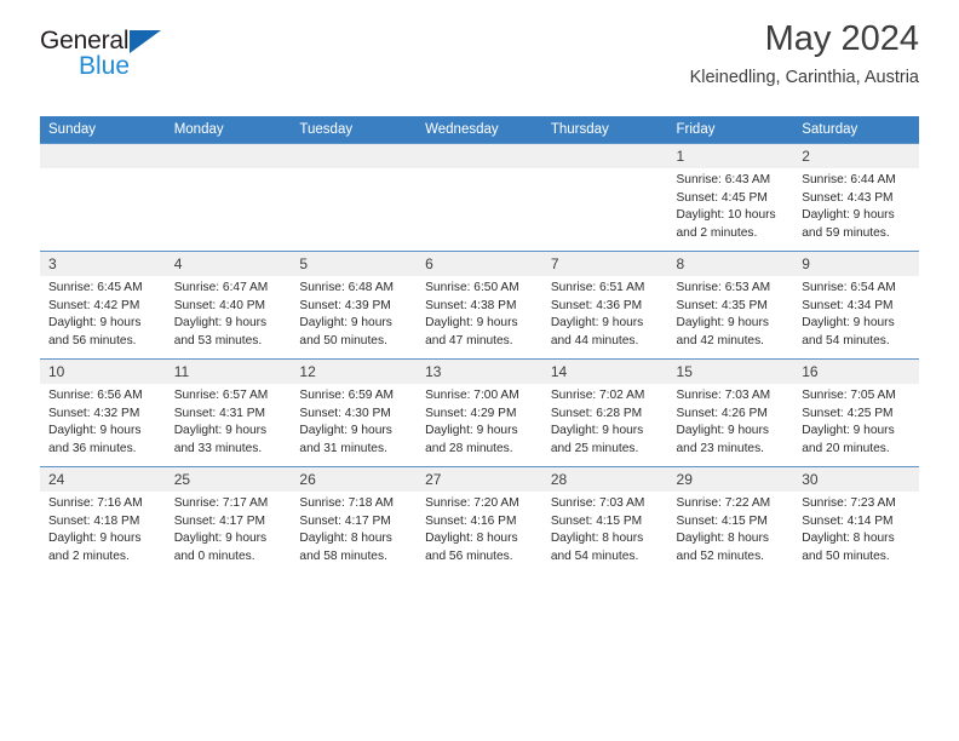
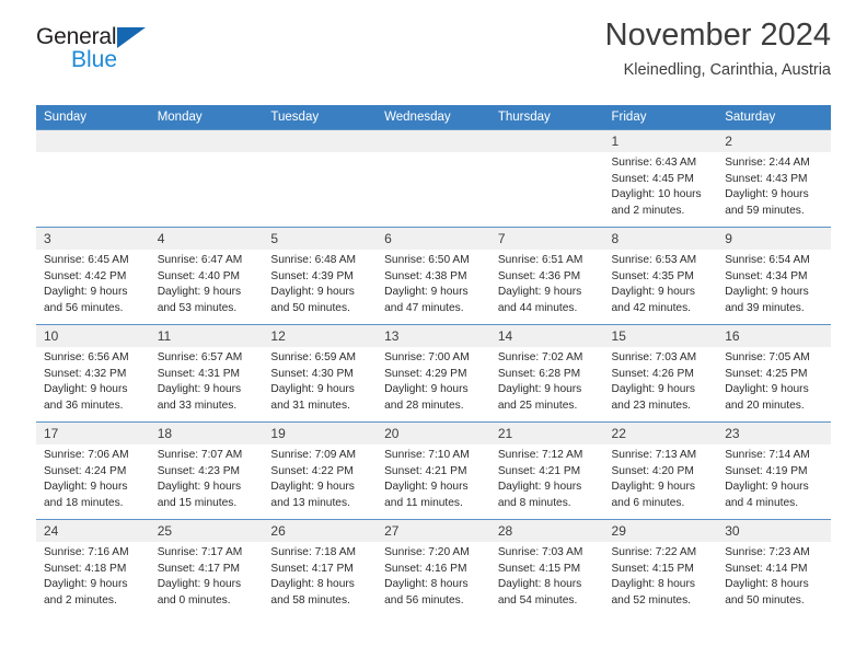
  General
  Blue
- May 2024
+ November 2024
  Kleinedling, Carinthia, Austria
  Sunday	Monday	Tuesday	Wednesday	Thursday	Friday	Saturday
- 					1Sunrise: 6:43 AMSunset: 4:45 PMDaylight: 10 hoursand 2 minutes.	2Sunrise: 6:44 AMSunset: 4:43 PMDaylight: 9 hoursand 59 minutes.
+ 					1Sunrise: 6:43 AMSunset: 4:45 PMDaylight: 10 hoursand 2 minutes.	2Sunrise: 2:44 AMSunset: 4:43 PMDaylight: 9 hoursand 59 minutes.
- 3Sunrise: 6:45 AMSunset: 4:42 PMDaylight: 9 hoursand 56 minutes.	4Sunrise: 6:47 AMSunset: 4:40 PMDaylight: 9 hoursand 53 minutes.	5Sunrise: 6:48 AMSunset: 4:39 PMDaylight: 9 hoursand 50 minutes.	6Sunrise: 6:50 AMSunset: 4:38 PMDaylight: 9 hoursand 47 minutes.	7Sunrise: 6:51 AMSunset: 4:36 PMDaylight: 9 hoursand 44 minutes.	8Sunrise: 6:53 AMSunset: 4:35 PMDaylight: 9 hoursand 42 minutes.	9Sunrise: 6:54 AMSunset: 4:34 PMDaylight: 9 hoursand 54 minutes.
+ 3Sunrise: 6:45 AMSunset: 4:42 PMDaylight: 9 hoursand 56 minutes.	4Sunrise: 6:47 AMSunset: 4:40 PMDaylight: 9 hoursand 53 minutes.	5Sunrise: 6:48 AMSunset: 4:39 PMDaylight: 9 hoursand 50 minutes.	6Sunrise: 6:50 AMSunset: 4:38 PMDaylight: 9 hoursand 47 minutes.	7Sunrise: 6:51 AMSunset: 4:36 PMDaylight: 9 hoursand 44 minutes.	8Sunrise: 6:53 AMSunset: 4:35 PMDaylight: 9 hoursand 42 minutes.	9Sunrise: 6:54 AMSunset: 4:34 PMDaylight: 9 hoursand 39 minutes.
  10Sunrise: 6:56 AMSunset: 4:32 PMDaylight: 9 hoursand 36 minutes.	11Sunrise: 6:57 AMSunset: 4:31 PMDaylight: 9 hoursand 33 minutes.	12Sunrise: 6:59 AMSunset: 4:30 PMDaylight: 9 hoursand 31 minutes.	13Sunrise: 7:00 AMSunset: 4:29 PMDaylight: 9 hoursand 28 minutes.	14Sunrise: 7:02 AMSunset: 6:28 PMDaylight: 9 hoursand 25 minutes.	15Sunrise: 7:03 AMSunset: 4:26 PMDaylight: 9 hoursand 23 minutes.	16Sunrise: 7:05 AMSunset: 4:25 PMDaylight: 9 hoursand 20 minutes.
+ 17Sunrise: 7:06 AMSunset: 4:24 PMDaylight: 9 hoursand 18 minutes.	18Sunrise: 7:07 AMSunset: 4:23 PMDaylight: 9 hoursand 15 minutes.	19Sunrise: 7:09 AMSunset: 4:22 PMDaylight: 9 hoursand 13 minutes.	20Sunrise: 7:10 AMSunset: 4:21 PMDaylight: 9 hoursand 11 minutes.	21Sunrise: 7:12 AMSunset: 4:21 PMDaylight: 9 hoursand 8 minutes.	22Sunrise: 7:13 AMSunset: 4:20 PMDaylight: 9 hoursand 6 minutes.	23Sunrise: 7:14 AMSunset: 4:19 PMDaylight: 9 hoursand 4 minutes.
  24Sunrise: 7:16 AMSunset: 4:18 PMDaylight: 9 hoursand 2 minutes.	25Sunrise: 7:17 AMSunset: 4:17 PMDaylight: 9 hoursand 0 minutes.	26Sunrise: 7:18 AMSunset: 4:17 PMDaylight: 8 hoursand 58 minutes.	27Sunrise: 7:20 AMSunset: 4:16 PMDaylight: 8 hoursand 56 minutes.	28Sunrise: 7:03 AMSunset: 4:15 PMDaylight: 8 hoursand 54 minutes.	29Sunrise: 7:22 AMSunset: 4:15 PMDaylight: 8 hoursand 52 minutes.	30Sunrise: 7:23 AMSunset: 4:14 PMDaylight: 8 hoursand 50 minutes.
